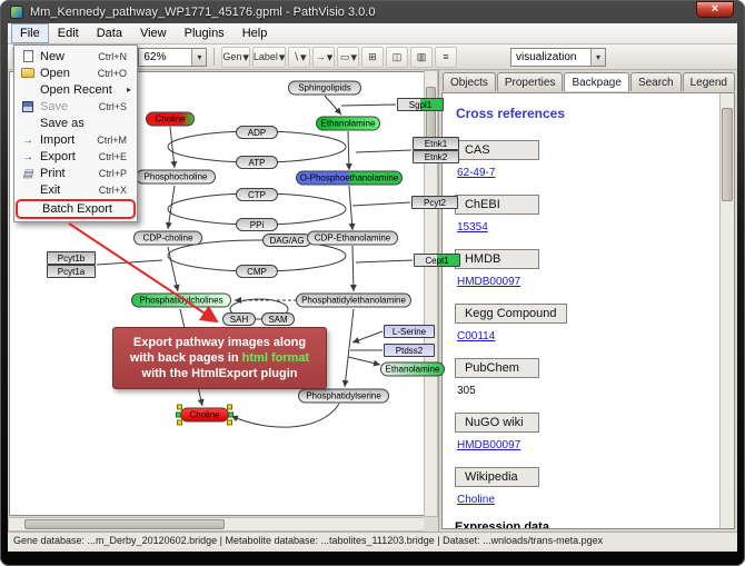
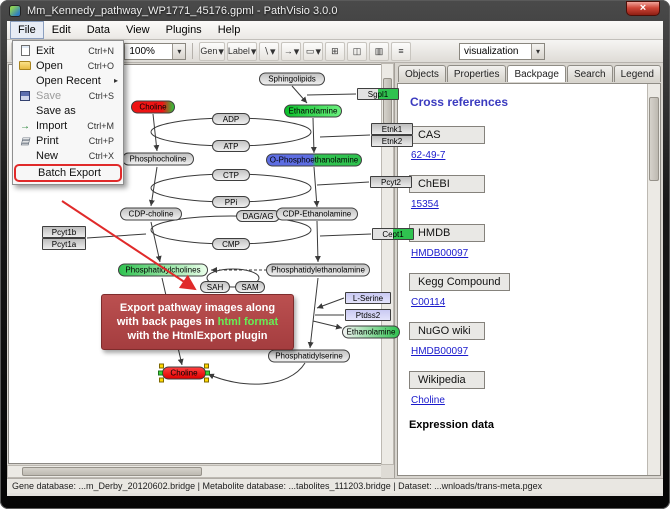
  Mm_Kennedy_pathway_WP1771_45176.gpml - PathVisio 3.0.0
  ×
  File
  Edit
  Data
  View
  Plugins
  Help
- 62%
+ 100%
  ▾
  Gen
  ▾
  Label
  ▾
  ∖
  ▾
  →
  ▾
  ▭
  ▾
  ⊞
  ◫
  ▥
  ≡
  visualization
  ▾
  Sphingolipids
  Choline
  Ethanolamine
  Sgpl1
  ADP
  Etnk1
  Etnk2
  ATP
  Phosphocholine
  O-Phosphoethanolamine
  CTP
  Pcyt2
  PPi
  CDP-choline
  DAG/AG
  CDP-Ethanolamine
  Cept1
  CMP
  Pcyt1b
  Pcyt1a
  Phosphatidlcholines
  Phosphatidylethanolamine
  SAH
  SAM
  L-Serine
  Ptdss2
  Ethanolamine
  Phosphatidylserine
  Choline
  Export pathway images along with back pages in html format with the HtmlExport plugin
  Objects
  Properties
  Backpage
  Search
  Legend
  Cross references
  CAS
  62-49-7
  ChEBI
  15354
  HMDB
  HMDB00097
  Kegg Compound
  C00114
- PubChem
- 305
  NuGO wiki
  HMDB00097
  Wikipedia
  Choline
  Expression data
  Gene database: ...m_Derby_20120602.bridge | Metabolite database: ...tabolites_111203.bridge | Dataset: ...wnloads/trans-meta.pgex
- New
+ Exit
  Ctrl+N
  Open
  Ctrl+O
  Open Recent
  ▸
  Save
  Ctrl+S
  Save as
  Import
  Ctrl+M
- Export
- Ctrl+E
  Print
  Ctrl+P
- Exit
+ New
  Ctrl+X
  Batch Export
